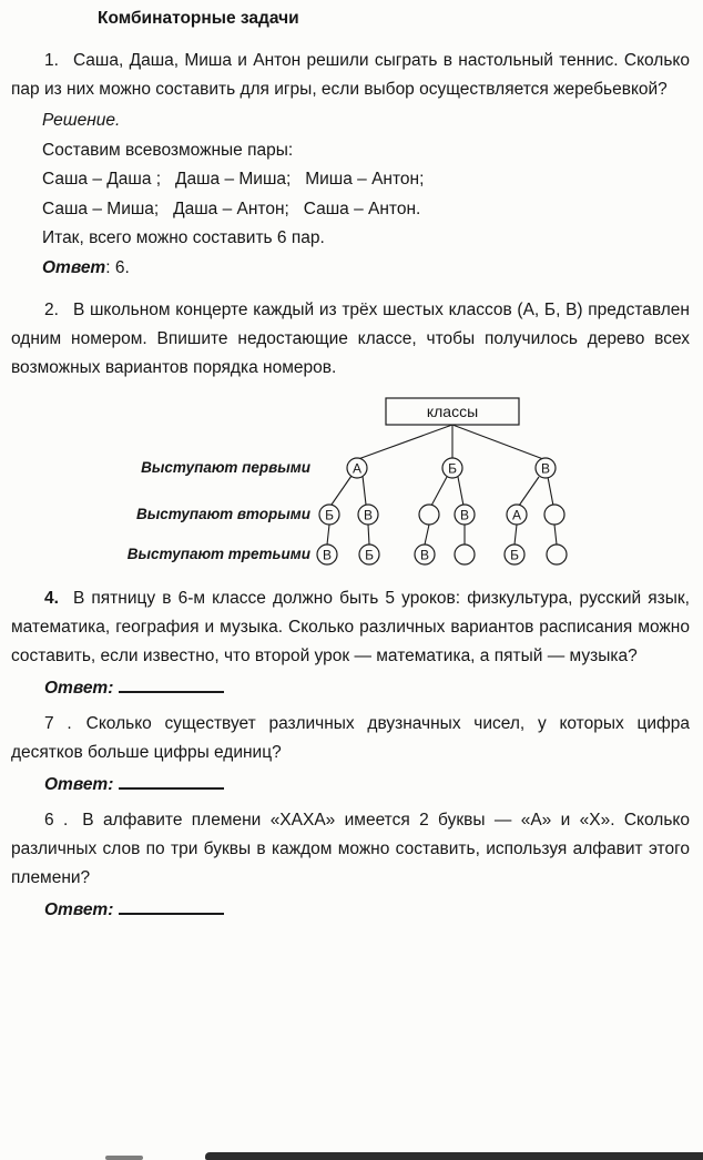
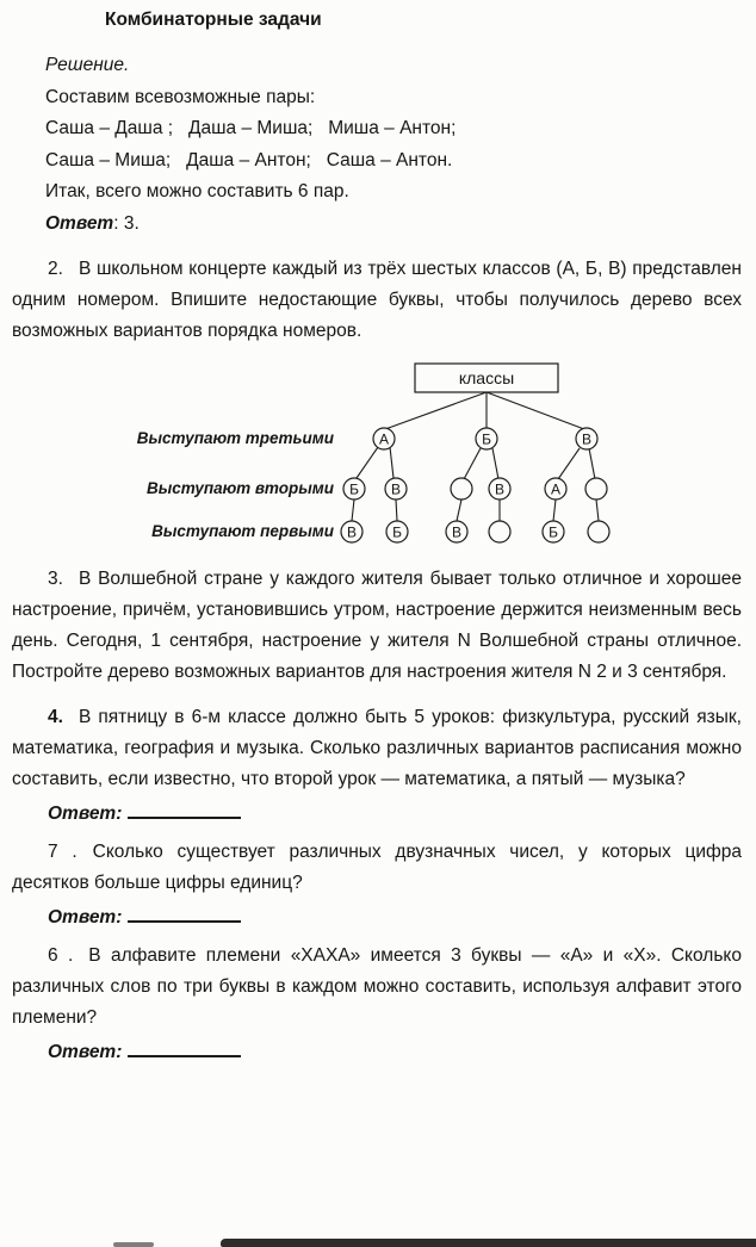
  Комбинаторные задачи
- 1. Саша, Даша, Миша и Антон решили сыграть в настольный теннис. Сколько пар из них можно составить для игры, если выбор осуществляется жеребьевкой?
  Решение.
  Составим всевозможные пары:
  Саша – Даша ; Даша – Миша; Миша – Антон;
  Саша – Миша; Даша – Антон; Саша – Антон.
  Итак, всего можно составить 6 пар.
- Ответ: 6.
+ Ответ: 3.
- 2. В школьном концерте каждый из трёх шестых классов (А, Б, В) представлен одним номером. Впишите недостающие классе, чтобы получилось дерево всех возможных вариантов порядка номеров.
+ 2. В школьном концерте каждый из трёх шестых классов (А, Б, В) представлен одним номером. Впишите недостающие буквы, чтобы получилось дерево всех возможных вариантов порядка номеров.
  классы
- Выступают первыми
+ Выступают третьими
  Выступают вторыми
- Выступают третьими
+ Выступают первыми
  А
  Б
  В
  Б
  В
  В
  А
  В
  Б
  В
  Б
+ 3. В Волшебной стране у каждого жителя бывает только отличное и хорошее настроение, причём, установившись утром, настроение держится неизменным весь день. Сегодня, 1 сентября, настроение у жителя N Волшебной страны отличное. Постройте дерево возможных вариантов для настроения жителя N 2 и 3 сентября.
  4. В пятницу в 6-м классе должно быть 5 уроков: физкультура, русский язык, математика, география и музыка. Сколько различных вариантов расписания можно составить, если известно, что второй урок — математика, а пятый — музыка?
  Ответ:
  7 . Сколько существует различных двузначных чисел, у которых цифра десятков больше цифры единиц?
  Ответ:
- 6 . В алфавите племени «ХАХА» имеется 2 буквы — «А» и «Х». Сколько различных слов по три буквы в каждом можно составить, используя алфавит этого племени?
+ 6 . В алфавите племени «ХАХА» имеется 3 буквы — «А» и «Х». Сколько различных слов по три буквы в каждом можно составить, используя алфавит этого племени?
  Ответ:
